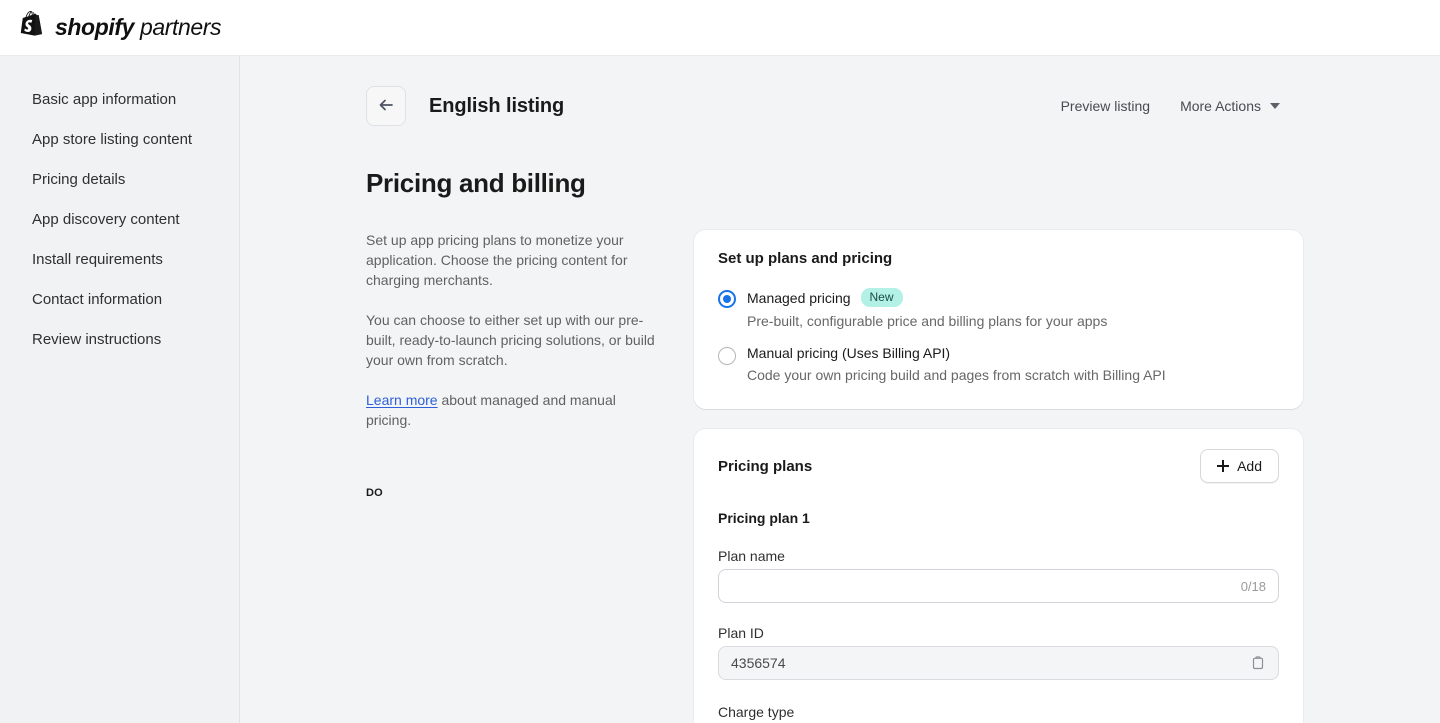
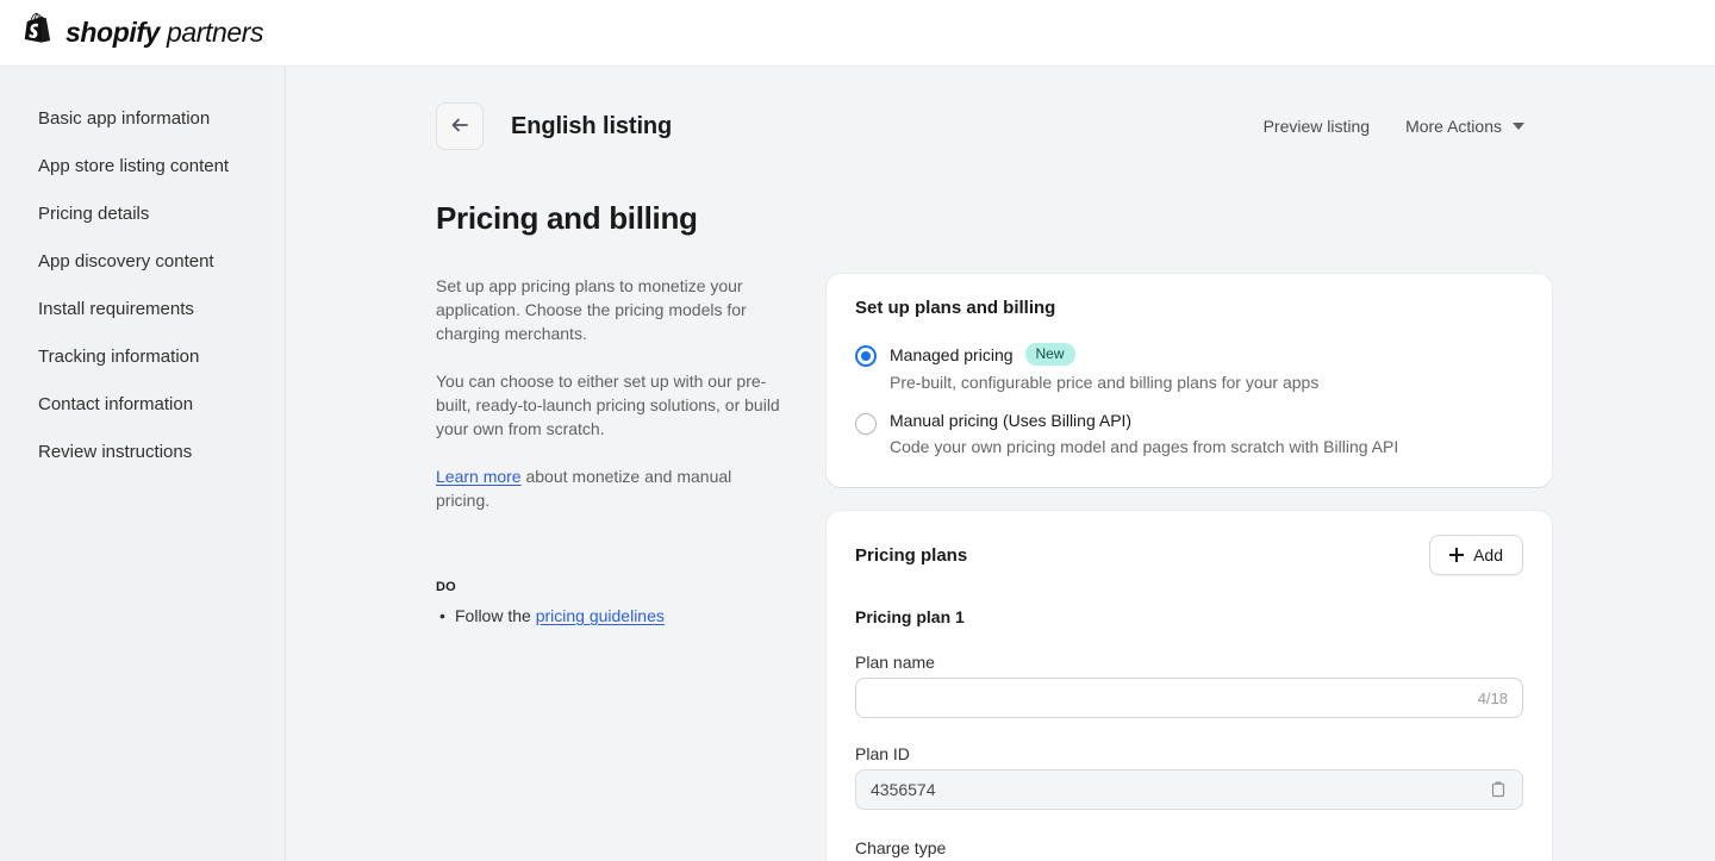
  shopify partners
  Basic app information
  App store listing content
  Pricing details
  App discovery content
  Install requirements
+ Tracking information
  Contact information
  Review instructions
  English listing
  Preview listing
  More Actions
  Pricing and billing
- Set up app pricing plans to monetize your application. Choose the pricing content for charging merchants.
+ Set up app pricing plans to monetize your application. Choose the pricing models for charging merchants.
  You can choose to either set up with our pre-built, ready-to-launch pricing solutions, or build your own from scratch.
- Learn more about managed and manual pricing.
+ Learn more about monetize and manual pricing.
  DO
+ Follow the pricing guidelines
- Set up plans and pricing
+ Set up plans and billing
  Managed pricing
  New
  Pre-built, configurable price and billing plans for your apps
  Manual pricing (Uses Billing API)
- Code your own pricing build and pages from scratch with Billing API
+ Code your own pricing model and pages from scratch with Billing API
  Pricing plans
  Add
  Pricing plan 1
  Plan name
- 0/18
+ 4/18
  Plan ID
  4356574
  Charge type
